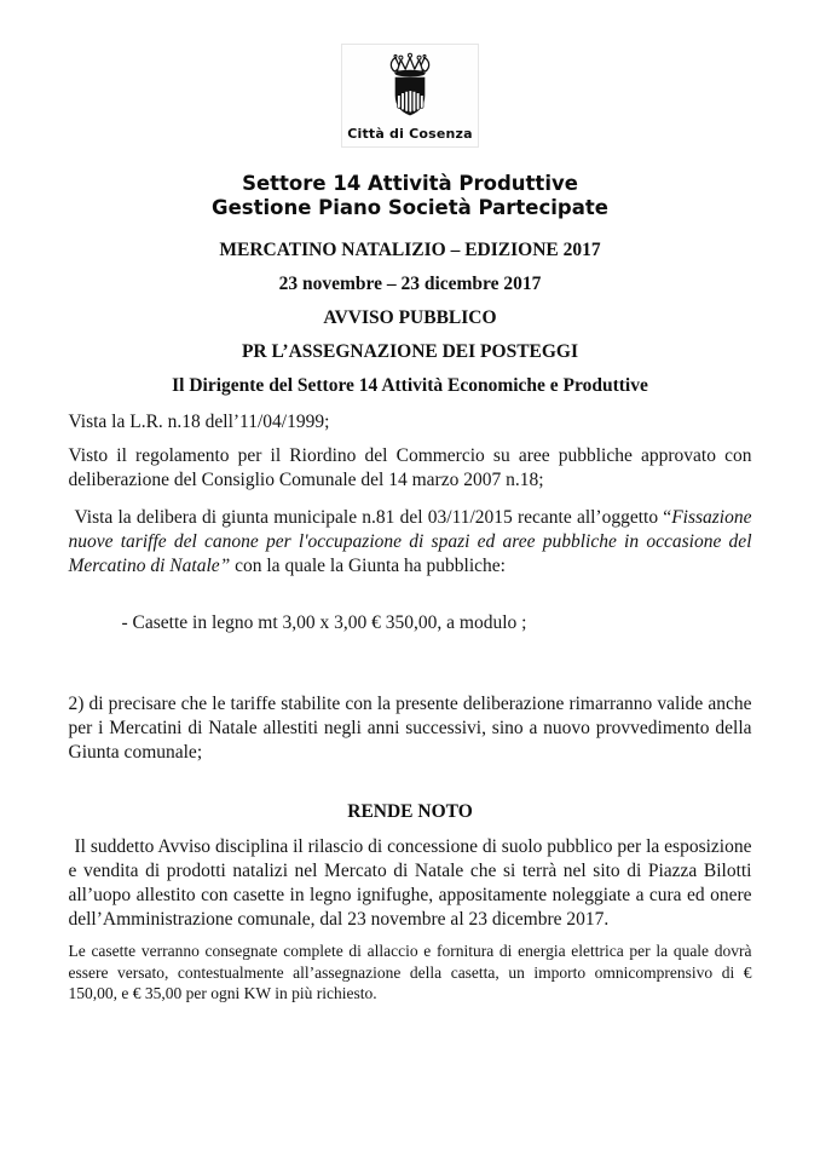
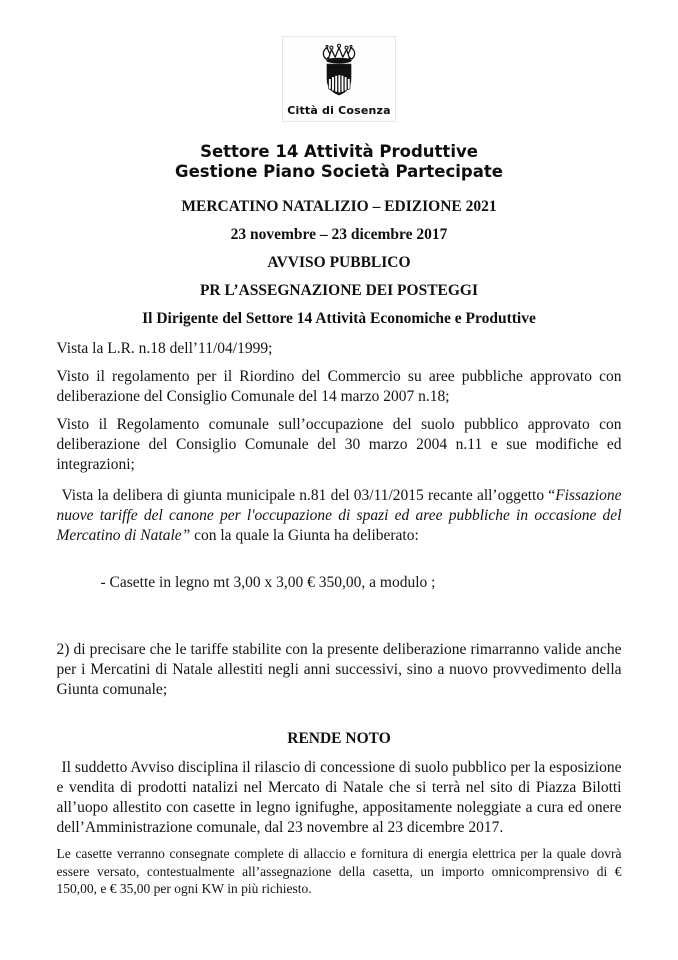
  Città di Cosenza
  Settore 14 Attività Produttive
  Gestione Piano Società Partecipate
- MERCATINO NATALIZIO – EDIZIONE 2017
+ MERCATINO NATALIZIO – EDIZIONE 2021
  23 novembre – 23 dicembre 2017
  AVVISO PUBBLICO
  PR L’ASSEGNAZIONE DEI POSTEGGI
  Il Dirigente del Settore 14 Attività Economiche e Produttive
  Vista la L.R. n.18 dell’11/04/1999;
  Visto il regolamento per il Riordino del Commercio su aree pubbliche approvato con deliberazione del Consiglio Comunale del 14 marzo 2007 n.18;
+ Visto il Regolamento comunale sull’occupazione del suolo pubblico approvato con deliberazione del Consiglio Comunale del 30 marzo 2004 n.11 e sue modifiche ed integrazioni;
- Vista la delibera di giunta municipale n.81 del 03/11/2015 recante all’oggetto “Fissazione nuove tariffe del canone per l'occupazione di spazi ed aree pubbliche in occasione del Mercatino di Natale” con la quale la Giunta ha pubbliche:
+ Vista la delibera di giunta municipale n.81 del 03/11/2015 recante all’oggetto “Fissazione nuove tariffe del canone per l'occupazione di spazi ed aree pubbliche in occasione del Mercatino di Natale” con la quale la Giunta ha deliberato:
  - Casette in legno mt 3,00 x 3,00 € 350,00, a modulo ;
  2) di precisare che le tariffe stabilite con la presente deliberazione rimarranno valide anche per i Mercatini di Natale allestiti negli anni successivi, sino a nuovo provvedimento della Giunta comunale;
  RENDE NOTO
  Il suddetto Avviso disciplina il rilascio di concessione di suolo pubblico per la esposizione e vendita di prodotti natalizi nel Mercato di Natale che si terrà nel sito di Piazza Bilotti all’uopo allestito con casette in legno ignifughe, appositamente noleggiate a cura ed onere dell’Amministrazione comunale, dal 23 novembre al 23 dicembre 2017.
  Le casette verranno consegnate complete di allaccio e fornitura di energia elettrica per la quale dovrà essere versato, contestualmente all’assegnazione della casetta, un importo omnicomprensivo di € 150,00, e € 35,00 per ogni KW in più richiesto.
